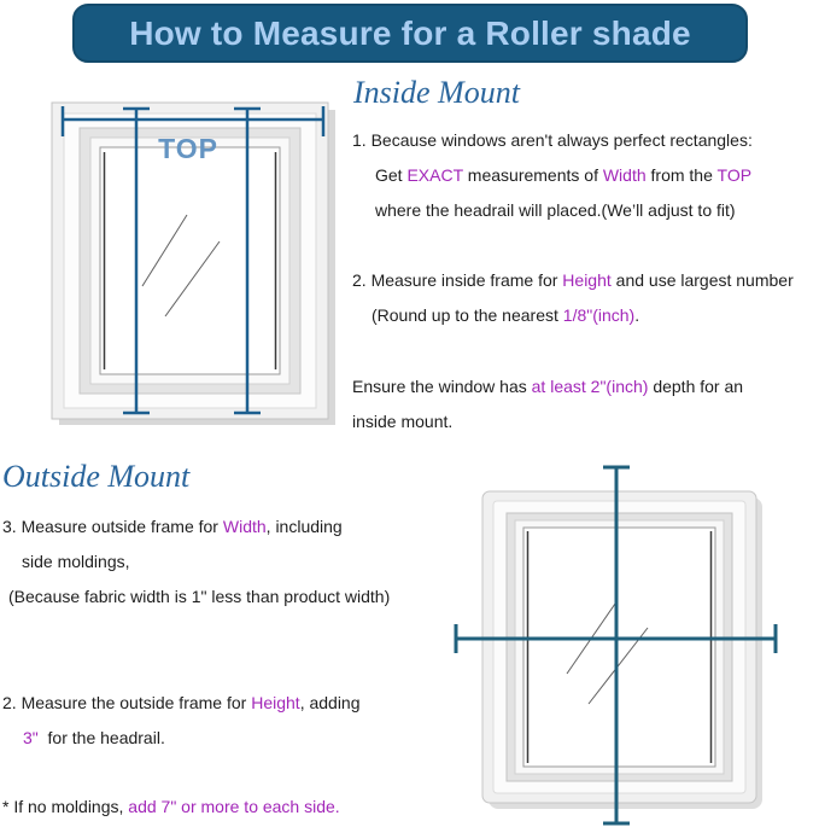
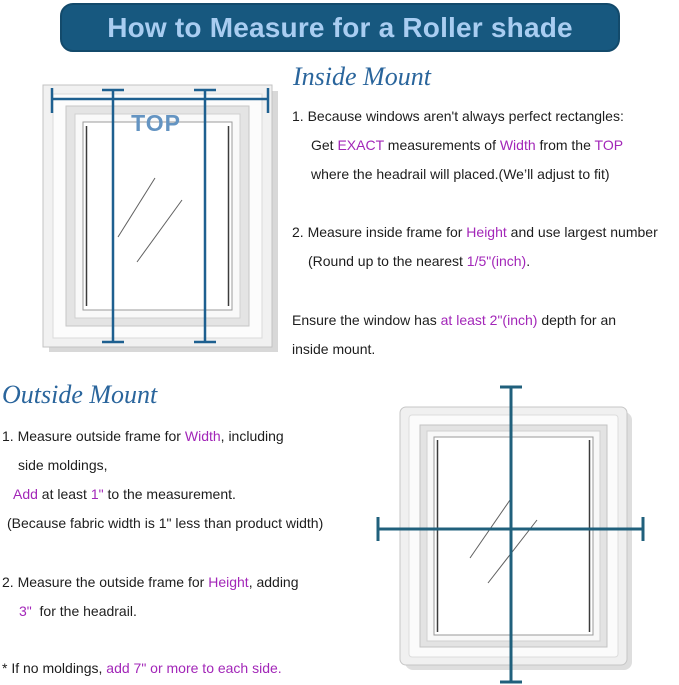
  How to Measure for a Roller shade
  TOP
  Inside Mount
  1. Because windows aren't always perfect rectangles:
  Get EXACT measurements of Width from the TOP
  where the headrail will placed.(We’ll adjust to fit)
  2. Measure inside frame for Height and use largest number
- (Round up to the nearest 1/8"(inch).
+ (Round up to the nearest 1/5"(inch).
  Ensure the window has at least 2"(inch) depth for an
  inside mount.
  Outside Mount
- 3. Measure outside frame for Width, including
+ 1. Measure outside frame for Width, including
  side moldings,
+ Add at least 1" to the measurement.
  (Because fabric width is 1" less than product width)
  2. Measure the outside frame for Height, adding
  3" for the headrail.
  * If no moldings, add 7" or more to each side.
